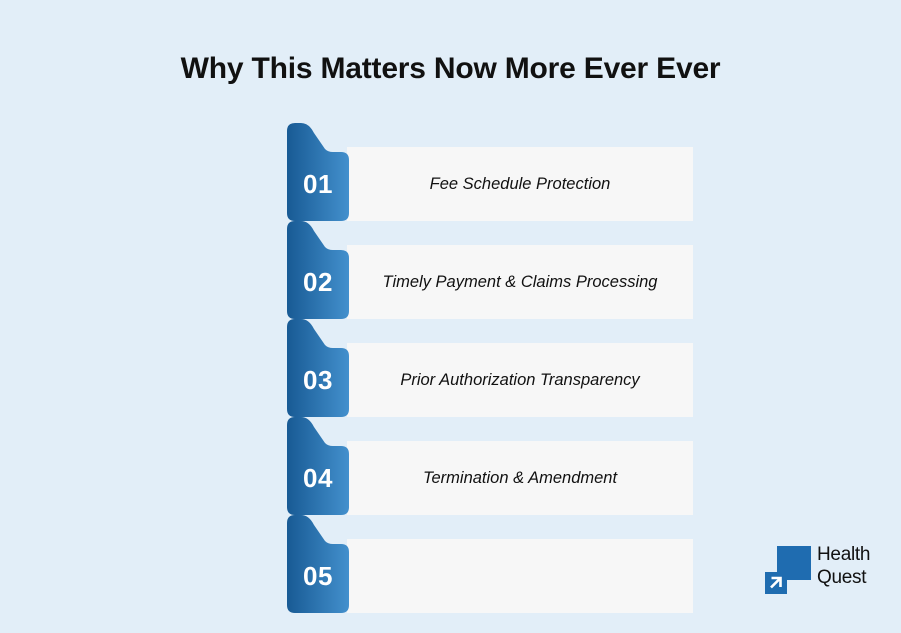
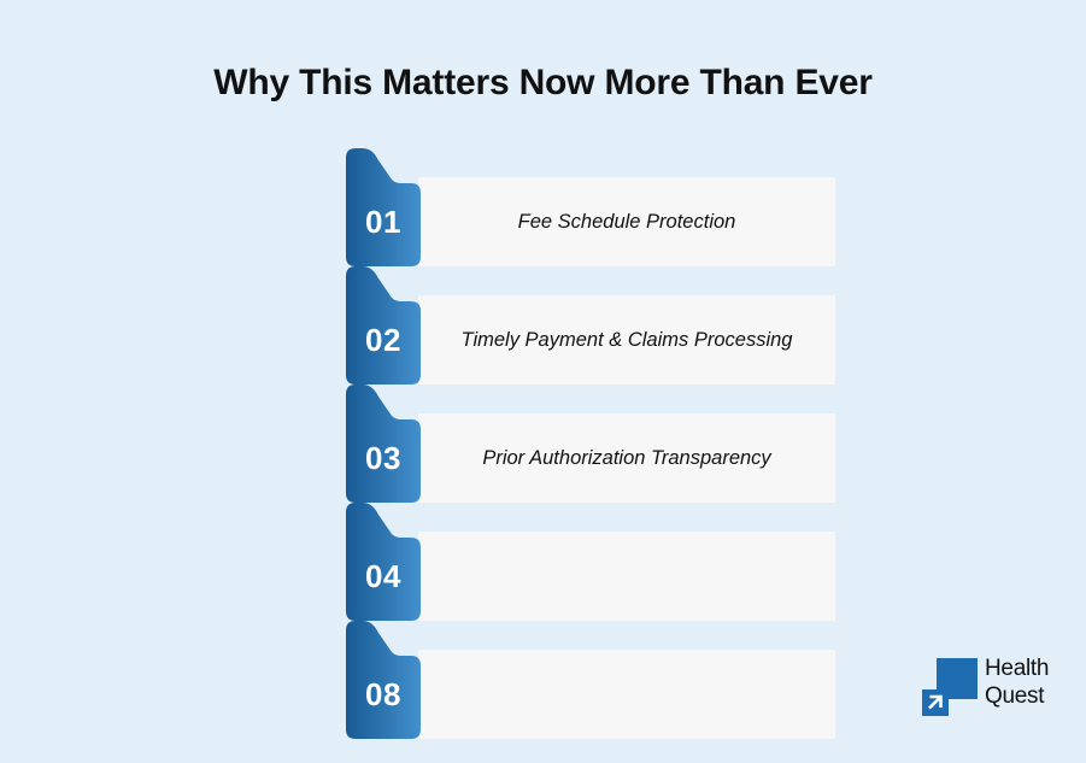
- Why This Matters Now More Ever Ever
+ Why This Matters Now More Than Ever
  Fee Schedule Protection
  01
  Timely Payment & Claims Processing
  02
  Prior Authorization Transparency
  03
- Termination & Amendment
  04
- 05
+ 08
  Health
  Quest
